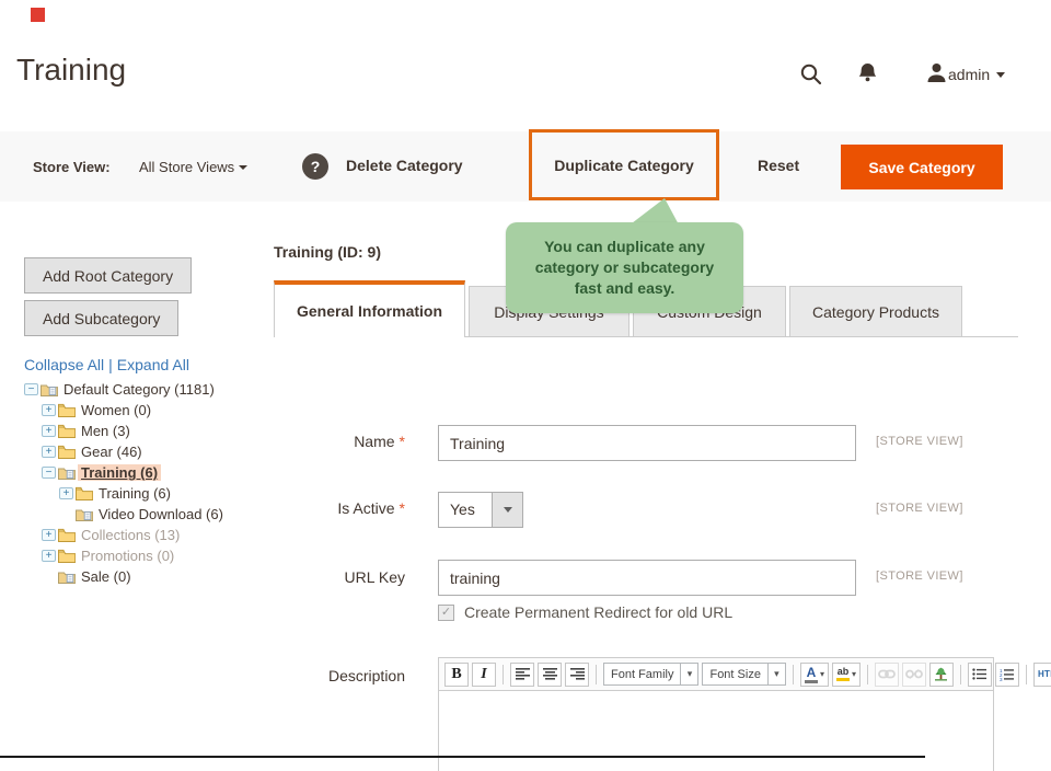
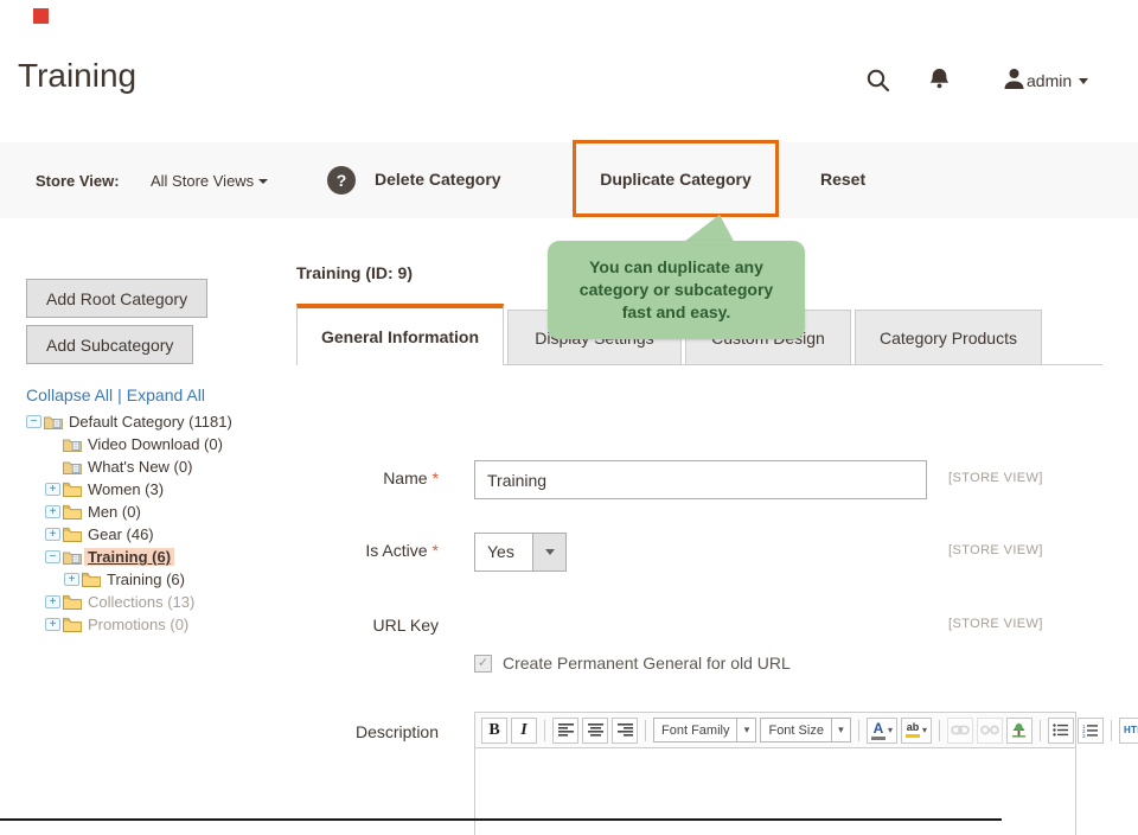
  Training
  admin
  Store View:
  All Store Views
  ?
  Delete Category
  Duplicate Category
  Reset
- Save Category
  You can duplicate any
  category or subcategory
  fast and easy.
  Add Root Category
  Add Subcategory
  Collapse All | Expand All
  −
  Default Category (1181)
+ Video Download (0)
+ What's New (0)
  +
- Women (0)
+ Women (3)
  +
- Men (3)
+ Men (0)
  +
  Gear (46)
  −
  Training (6)
  +
  Training (6)
- Video Download (6)
  +
  Collections (13)
  +
  Promotions (0)
- Sale (0)
  Training (ID: 9)
  General Information
  Category Products
  Name *
  Training
  [STORE VIEW]
  Is Active *
  Yes
  [STORE VIEW]
  URL Key
- training
  [STORE VIEW]
  ✓
- Create Permanent Redirect for old URL
+ Create Permanent General for old URL
  Description
  B
  I
  Font Family
  ▾
  Font Size
  ▾
  A
  ▾
  ab
  ▾
